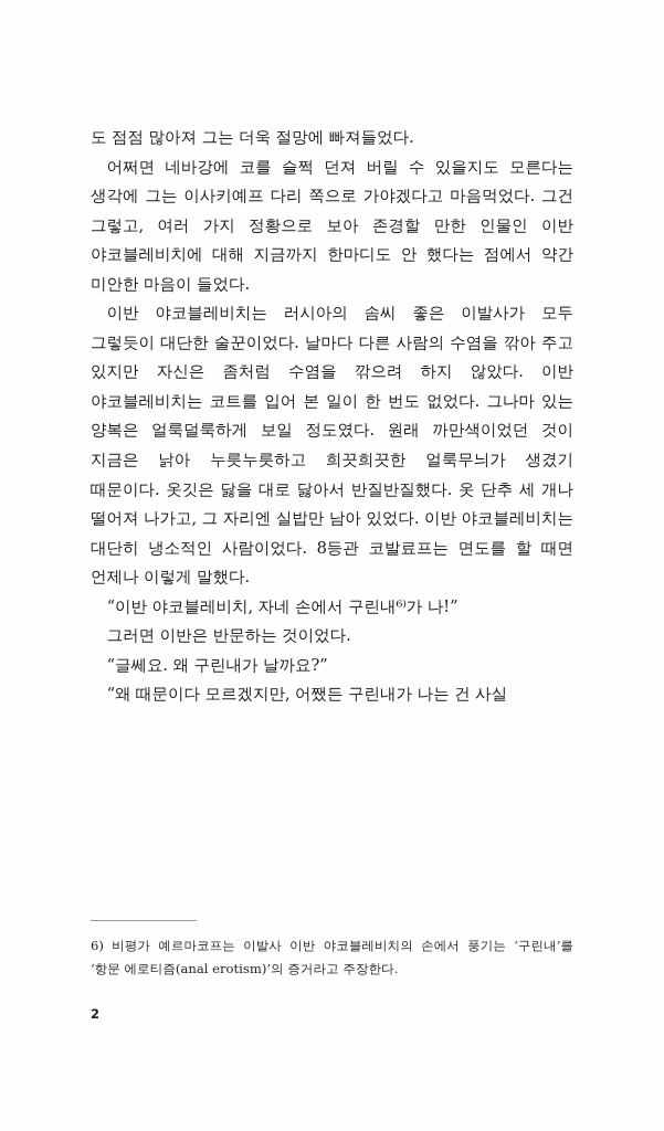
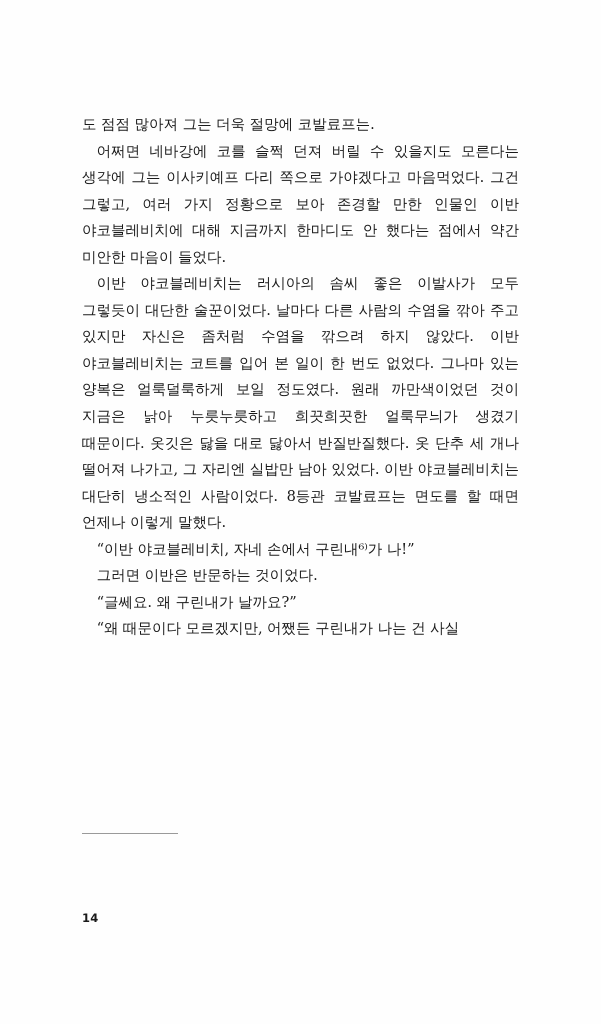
- 도 점점 많아져 그는 더욱 절망에 빠져들었다.
+ 도 점점 많아져 그는 더욱 절망에 코발료프는.
  어쩌면 네바강에 코를 슬쩍 던져 버릴 수 있을지도 모른다는 생각에 그는 이사키예프 다리 쪽으로 가야겠다고 마음먹었다. 그건 그렇고, 여러 가지 정황으로 보아 존경할 만한 인물인 이반 야코블레비치에 대해 지금까지 한마디도 안 했다는 점에서 약간 미안한 마음이 들었다.
  이반 야코블레비치는 러시아의 솜씨 좋은 이발사가 모두 그렇듯이 대단한 술꾼이었다. 날마다 다른 사람의 수염을 깎아 주고 있지만 자신은 좀처럼 수염을 깎으려 하지 않았다. 이반 야코블레비치는 코트를 입어 본 일이 한 번도 없었다. 그나마 있는 양복은 얼룩덜룩하게 보일 정도였다. 원래 까만색이었던 것이 지금은 낡아 누릇누릇하고 희끗희끗한 얼룩무늬가 생겼기 때문이다. 옷깃은 닳을 대로 닳아서 반질반질했다. 옷 단추 세 개나 떨어져 나가고, 그 자리엔 실밥만 남아 있었다. 이반 야코블레비치는 대단히 냉소적인 사람이었다. 8등관 코발료프는 면도를 할 때면 언제나 이렇게 말했다.
  “이반 야코블레비치, 자네 손에서 구린내⁶⁾가 나!”
  그러면 이반은 반문하는 것이었다.
  “글쎄요. 왜 구린내가 날까요?”
  “왜 때문이다 모르겠지만, 어쨌든 구린내가 나는 건 사실
- 6) 비평가 예르마코프는 이발사 이반 야코블레비치의 손에서 풍기는 ‘구린내’를 ‘항문 에로티즘(anal erotism)’의 증거라고 주장한다.
- 2
+ 14
